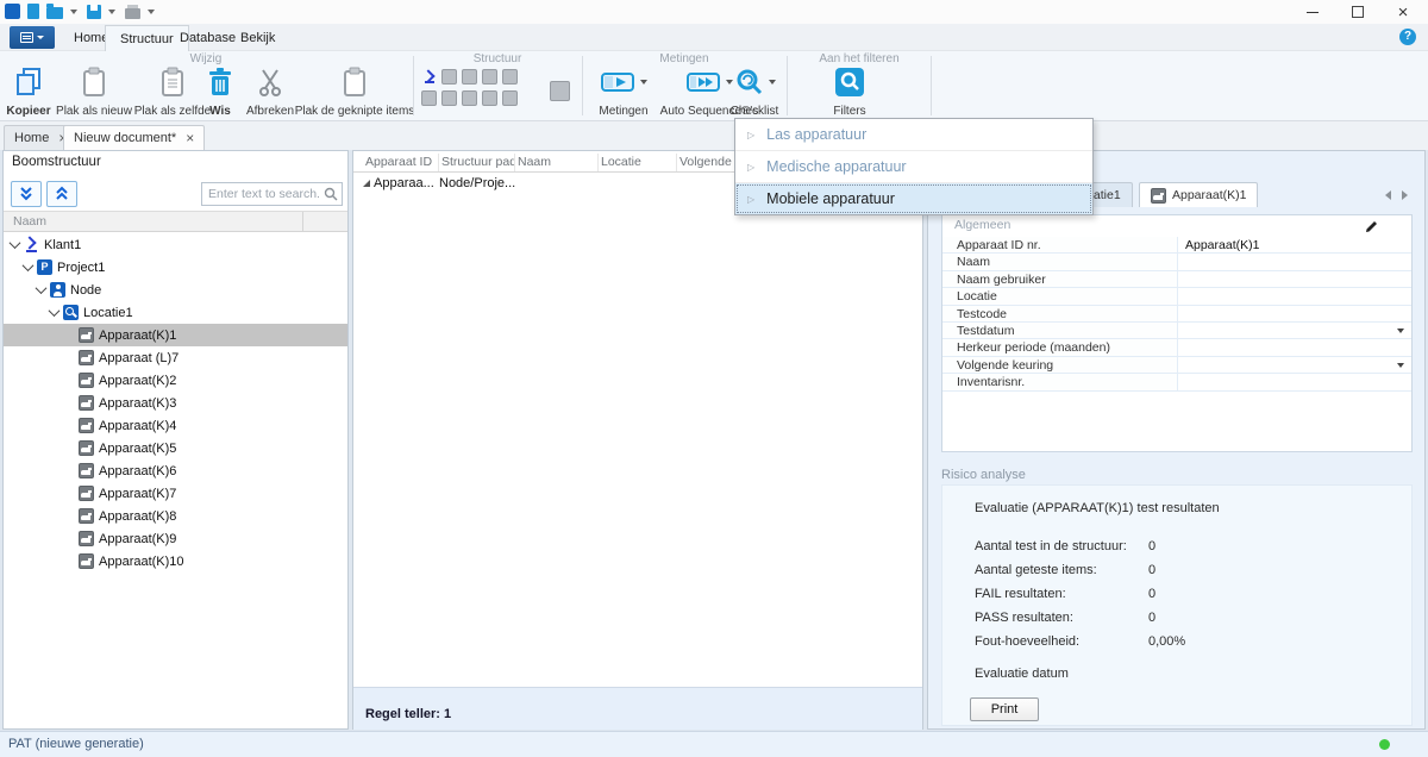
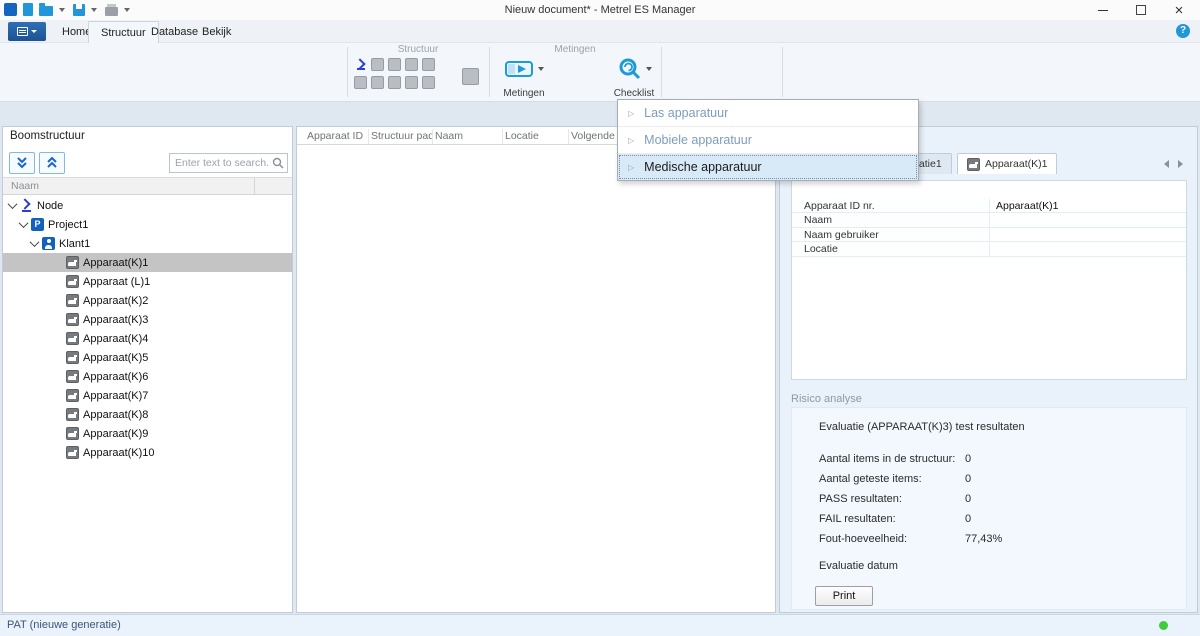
+ Nieuw document* - Metrel ES Manager
  Hom
  Structuur
  Database
  Bekijk
  ?
- Wijzig
- Kopieer
- Plak als nieuw
- Plak als zelfde
- Wis
- Afbreken
- Plak de geknipte items
  Structuur
  Metingen
  Metingen
- Auto Sequence®'s
  Checklist
- Aan het filteren
- Filters
- Home
- Nieuw document*
- ×
  Boomstructuur
  Enter text to search.
  Naam
- Klant1
+ Node
  Project1
- Node
+ Klant1
- Locatie1
  Apparaat(K)1
- Apparaat (L)7
+ Apparaat (L)1
  Apparaat(K)2
  Apparaat(K)3
  Apparaat(K)4
  Apparaat(K)5
  Apparaat(K)6
  Apparaat(K)7
  Apparaat(K)8
  Apparaat(K)9
  Apparaat(K)10
  Apparaat ID
  Structuur pad
  Naam
  Locatie
- Apparaa...
- Node/Proje...
- Regel teller: 1
  Apparaat(K)1
- Algemeen
  Apparaat ID nr.
  Apparaat(K)1
  Naam
  Naam gebruiker
  Locatie
- Testcode
- Testdatum
- Herkeur periode (maanden)
- Volgende keuring
- Inventarisnr.
  Risico analyse
- Evaluatie (APPARAAT(K)1) test resultaten
+ Evaluatie (APPARAAT(K)3) test resultaten
- Aantal test in de structuur:
+ Aantal items in de structuur:
  0
  Aantal geteste items:
  0
- FAIL resultaten:
+ PASS resultaten:
  0
- PASS resultaten:
+ FAIL resultaten:
  0
  Fout-hoeveelheid:
- 0,00%
+ 77,43%
  Evaluatie datum
  Print
  ▷
  Las apparatuur
  ▷
- Medische apparatuur
+ Mobiele apparatuur
  ▷
- Mobiele apparatuur
+ Medische apparatuur
  PAT (nieuwe generatie)
